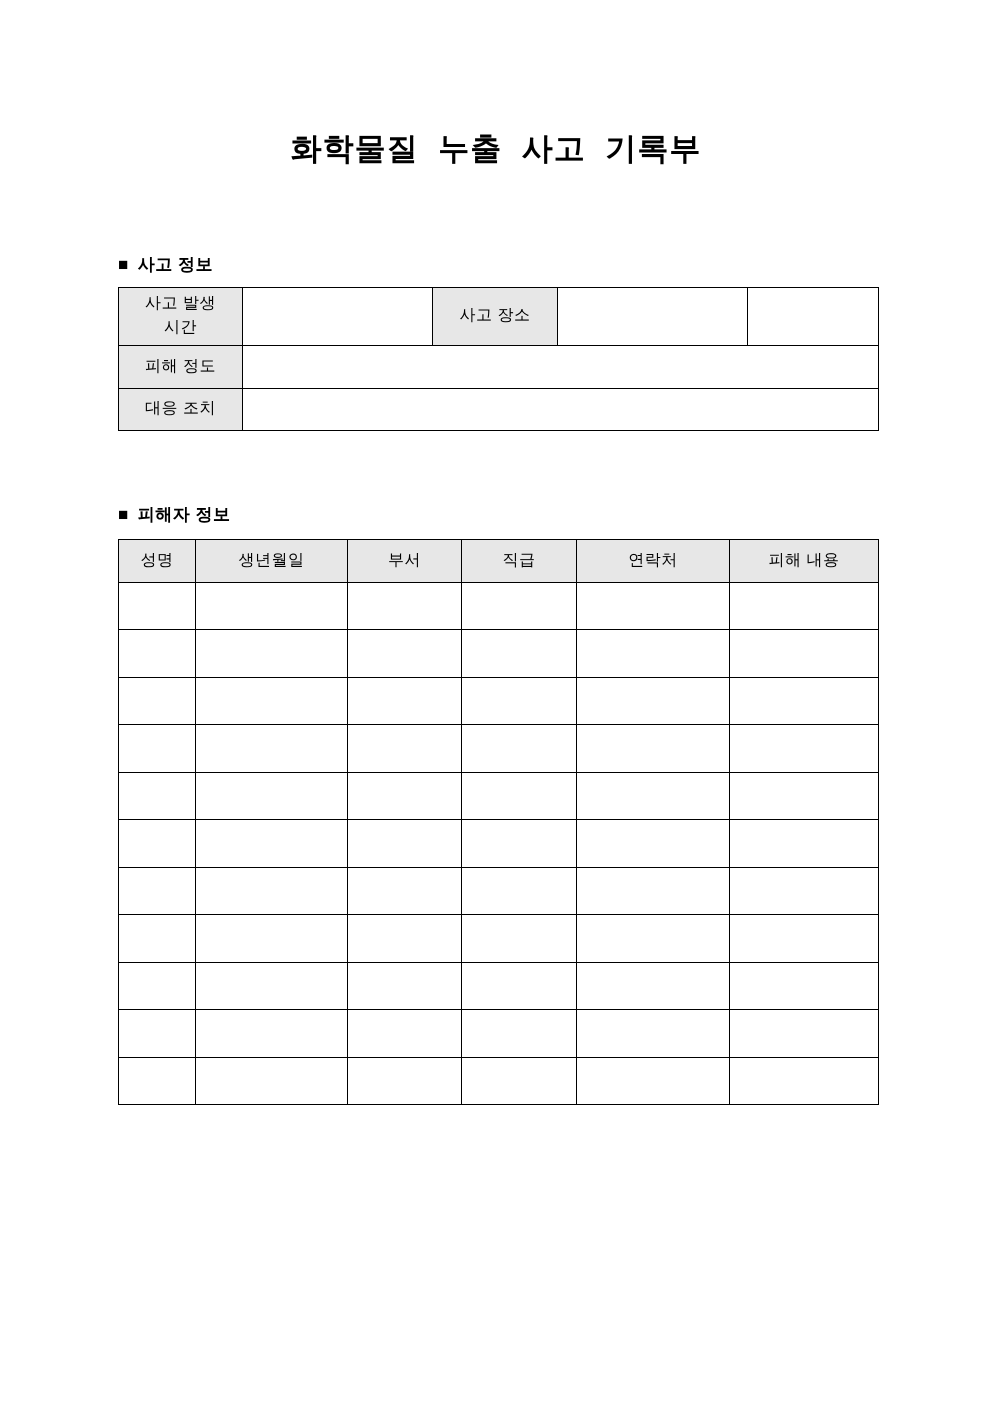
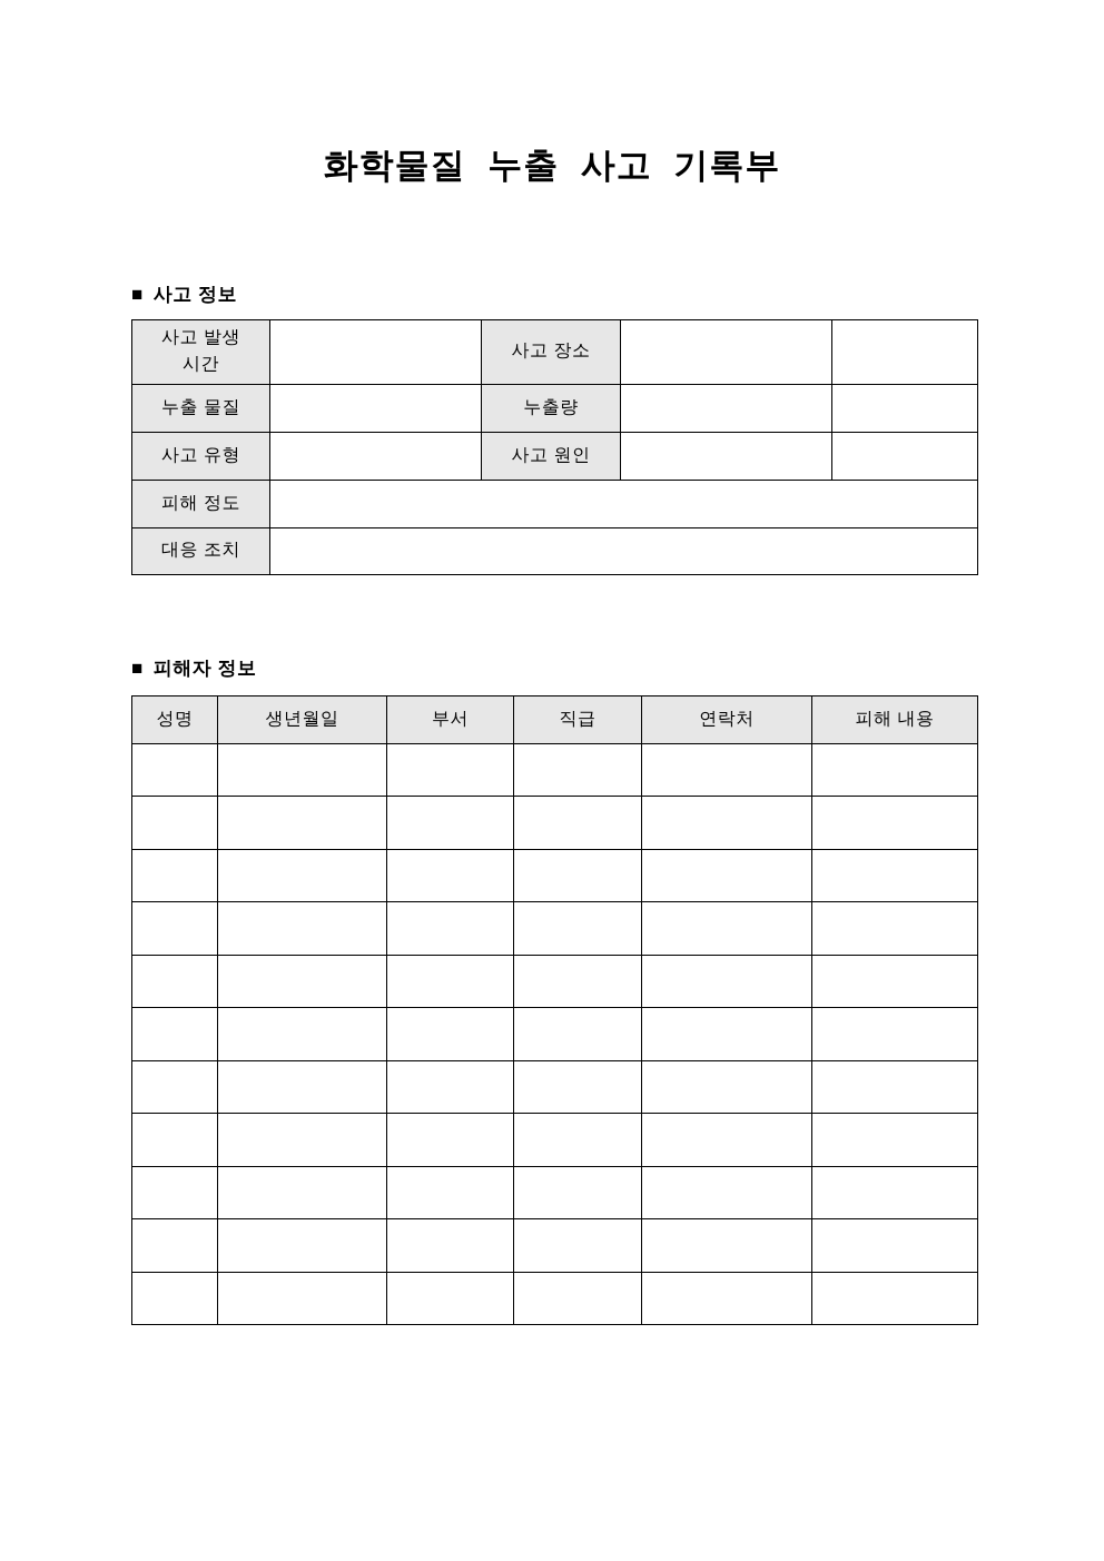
  화학물질 누출 사고 기록부
  ■
  사고 정보
  사고 발생 시간		사고 장소
+ 누출 물질		누출량
+ 사고 유형		사고 원인
  피해 정도
  대응 조치
  ■
  피해자 정보
  성명	생년월일	부서	직급	연락처	피해 내용
